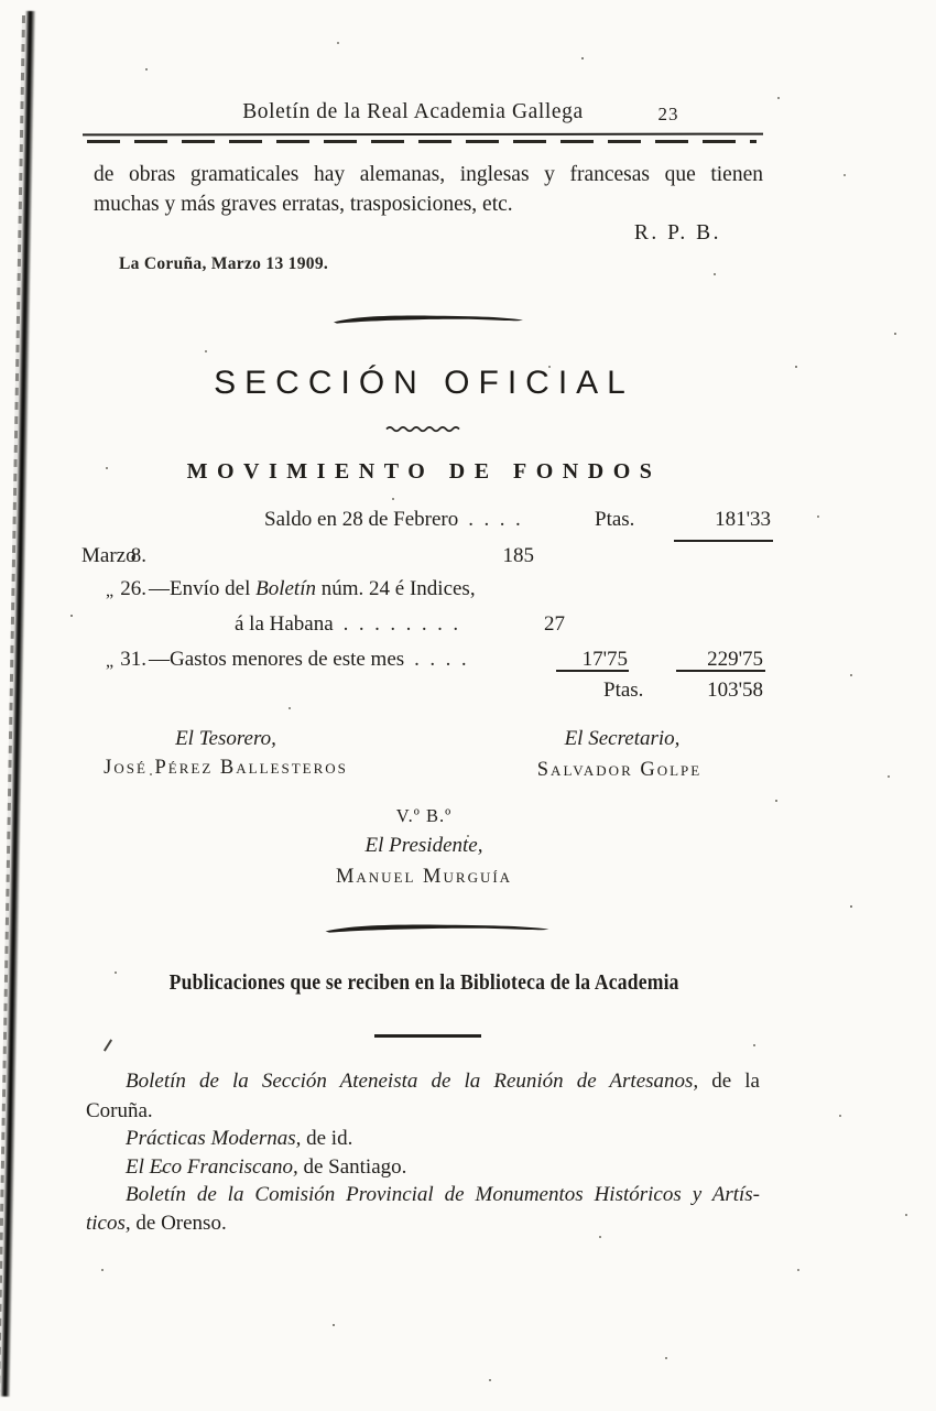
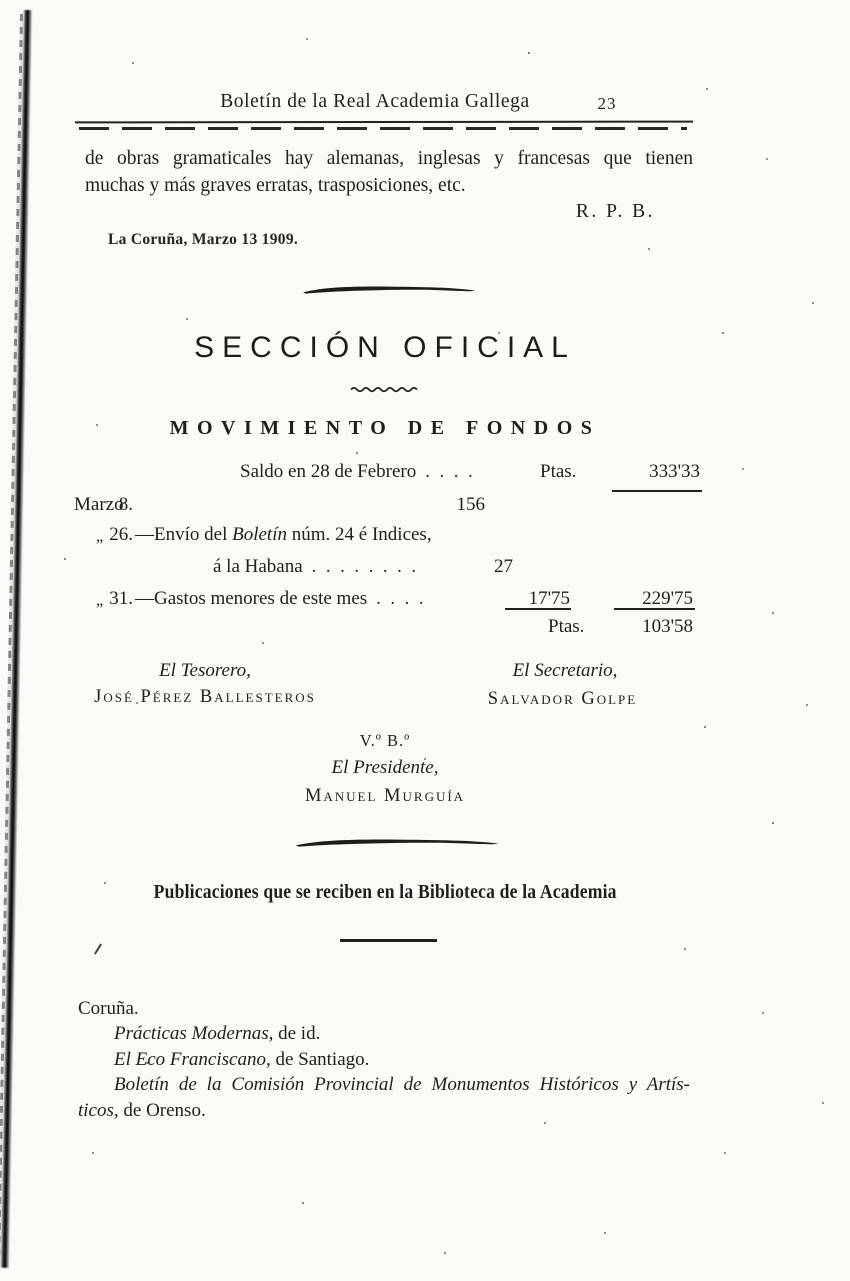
  Boletín de la Real Academia Gallega
  23
  de obras gramaticales hay alemanas, inglesas y francesas que tienen
  muchas y más graves erratas, trasposiciones, etc.
  R. P. B.
  La Coruña, Marzo 13 1909.
  SECCIÓN OFICIAL
  MOVIMIENTO DE FONDOS
  Saldo en 28 de Febrero
  . . . .
  Ptas.
- 181'33
+ 333'33
  Marzo
  8.
- 185
+ 156
  „
  26.
  —Envío del
  Boletín
  núm. 24 é Indices,
  á la Habana
  . . . . . . . .
  27
  „
  31.
  —Gastos menores de este mes
  . . . .
  17'75
  229'75
  Ptas.
  103'58
  El Tesorero,
  José Pérez Ballesteros
  El Secretario,
  Salvador Golpe
  V.º B.º
  El Presidente,
  Manuel Murguía
  Publicaciones que se reciben en la Biblioteca de la Academia
- Boletín de la Sección Ateneista de la Reunión de Artesanos, de la
  Coruña.
  Prácticas Modernas, de id.
  El Eco Franciscano, de Santiago.
  Boletín de la Comisión Provincial de Monumentos Históricos y Artís-
  ticos, de Orenso.
